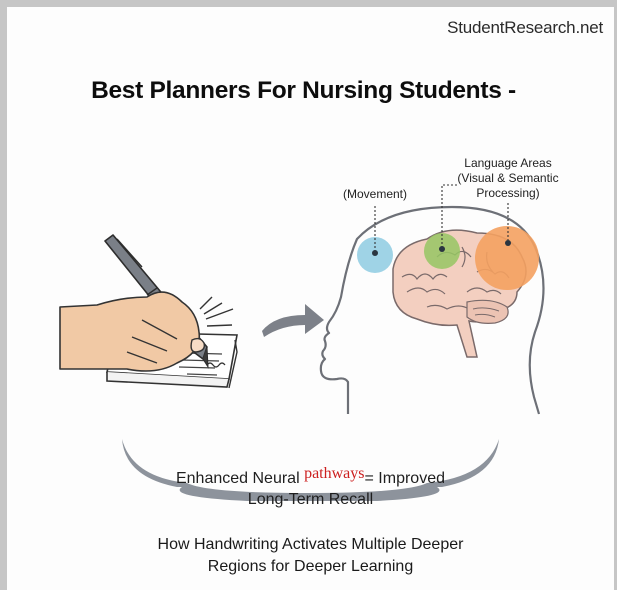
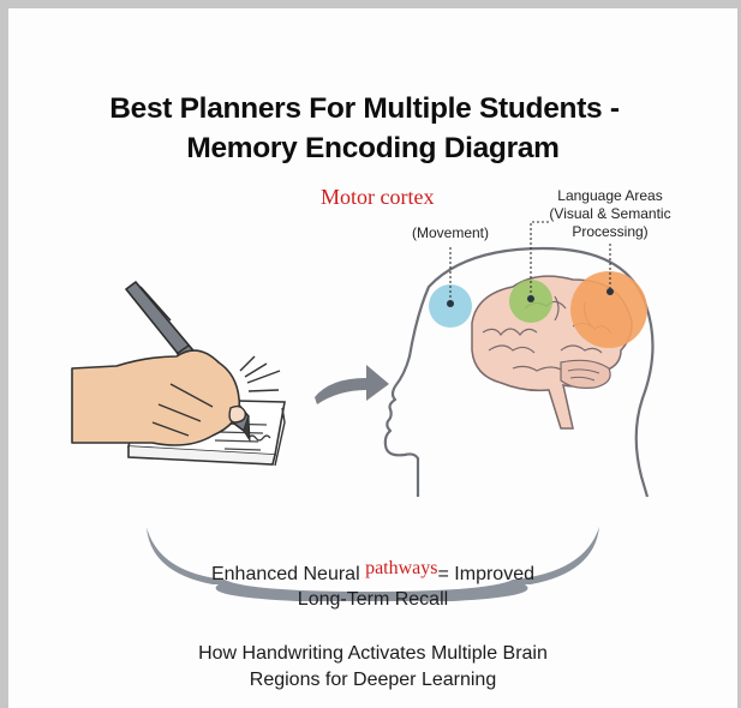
- StudentResearch.net
- Best Planners For Nursing Students -
+ Best Planners For Multiple Students -
+ Memory Encoding Diagram
+ Motor cortex
  (Movement)
  Language Areas
  (Visual & Semantic
  Processing)
  Enhanced Neural pathways= Improved
  Long-Term Recall
- How Handwriting Activates Multiple Deeper
+ How Handwriting Activates Multiple Brain
  Regions for Deeper Learning
